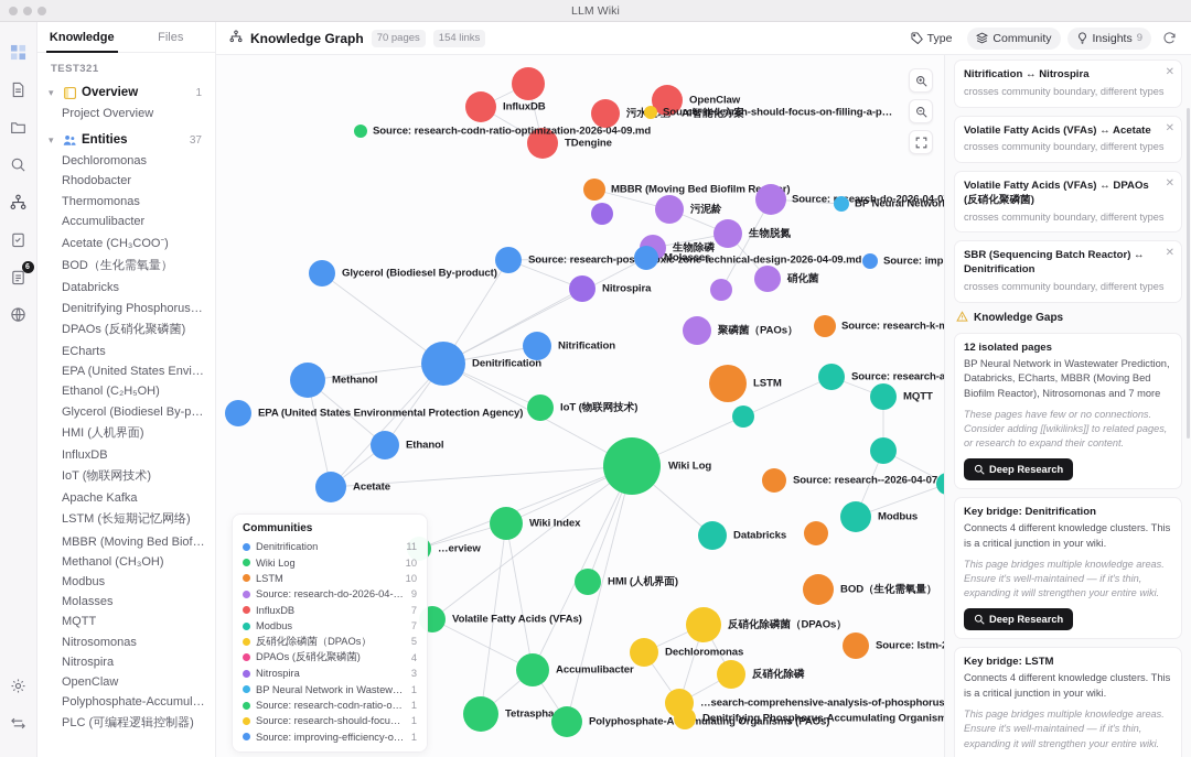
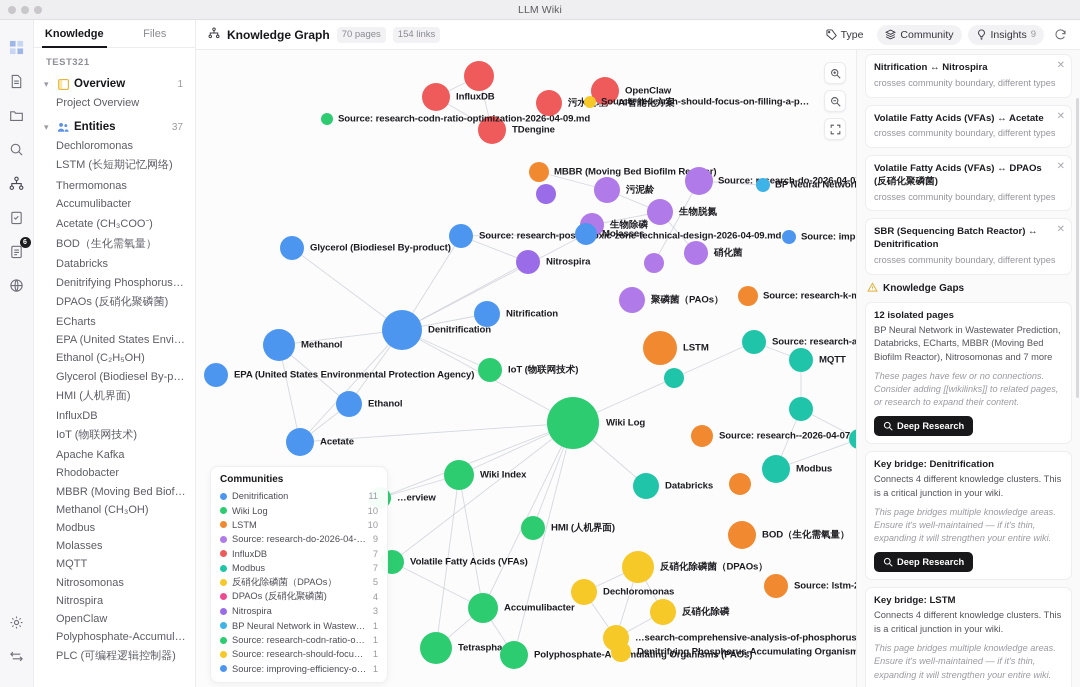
  LLM Wiki
  Knowledge
  Files
  TEST321
  ▾
  Overview
  1
  Project Overview
  ▾
  Entities
  37
  Dechloromonas
- Rhodobacter
+ LSTM (长短期记忆网络)
  Thermomonas
  Accumulibacter
  Acetate (CH₃COO⁻)
  BOD（生化需氧量）
  Databricks
  Denitrifying Phosphorus-…
  DPAOs (反硝化聚磷菌)
  ECharts
  EPA (United States Enviro…
  Ethanol (C₂H₅OH)
  Glycerol (Biodiesel By-pro…
  HMI (人机界面)
  InfluxDB
  IoT (物联网技术)
  Apache Kafka
- LSTM (长短期记忆网络)
+ Rhodobacter
  MBBR (Moving Bed Biofil…
  Methanol (CH₃OH)
  Modbus
  Molasses
  MQTT
  Nitrosomonas
  Nitrospira
  OpenClaw
  Polyphosphate-Accumula…
  PLC (可编程逻辑控制器)
  Knowledge Graph
  70 pages
  154 links
  Type
  Community
  Insights
  9
  InfluxDB
  TDengine
  Source: research-codn-ratio-optimization-2026-04-09.md
  污水 AI智能化方案
  OpenClaw
  Source: research-should-focus-on-filling-a-p…
  MBBR (Moving Bed Biofilm Rr)
  污泥龄
  Source:earch-do-2026-04-0
  BP Neural Networ
  生物脱氮
  生物除磷
  Source: research-posxic-zone-technical-design-2026-04-09.md
  Molasses
  硝化菌
  Glycerol (Biodiesel By-product)
  Nitrospira
  聚磷菌（PAOs）
  Source: research-k-
  Nitrification
  Denitrification
  Methanol
  LSTM
  MQTT
  IoT (物联网技术)
  EPA (United States Environmental Protection Agency)
  Ethanol
  Wiki Log
  Acetate
  Source: research--2026-04-07
  Modbus
  Wiki Index
  Databricks
  …erview
  HMI (人机界面)
  BOD（生化需氧量）
  Volatile Fatty Acids (VFAs)
  反硝化除磷菌（DPAOs）
  Source: lstm-
  Dechloromonas
  Accumulibacter
  反硝化除磷
  Tetraspha
  Polyphosphate-Amulating Organisms (PAOs)
  Denitrifying Phosphorus-Accumulating Organism
  Communities
  Denitrification
  11
  Wiki Log
  10
  LSTM
  10
  Source: research-do-2026-04-0…
  9
  InfluxDB
  7
  Modbus
  7
  反硝化除磷菌（DPAOs）
  5
  DPAOs (反硝化聚磷菌)
  4
  Nitrospira
  3
  BP Neural Network in Wastewate
  1
  Source: research-codn-ratio-opti
  1
  Source: research-should-focus-o
  1
  Source: improving-efficiency-of-n
  1
  Nitrification ↔ Nitrospira
  crosses community boundary, different types
  ✕
  Volatile Fatty Acids (VFAs) ↔ Acetate
  crosses community boundary, different types
  ✕
  Volatile Fatty Acids (VFAs) ↔ DPAOs (反硝化聚磷菌)
  crosses community boundary, different types
  ✕
  SBR (Sequencing Batch Reactor) ↔ Denitrification
  crosses community boundary, different types
  ✕
  Knowledge Gaps
  12 isolated pages
  BP Neural Network in Wastewater Prediction, Databricks, ECharts, MBBR (Moving Bed Biofilm Reactor), Nitrosomonas and 7 more
  These pages have few or no connections. Consider adding [[wikilinks]] to related pages, or research to expand their content.
  Deep Research
  Key bridge: Denitrification
  Connects 4 different knowledge clusters. This is a critical junction in your wiki.
  This page bridges multiple knowledge areas. Ensure it's well-maintained — if it's thin, expanding it will strengthen your entire wiki.
  Deep Research
  Key bridge: LSTM
  Connects 4 different knowledge clusters. This is a critical junction in your wiki.
  This page bridges multiple knowledge areas. Ensure it's well-maintained — if it's thin, expanding it will strengthen your entire wiki.
